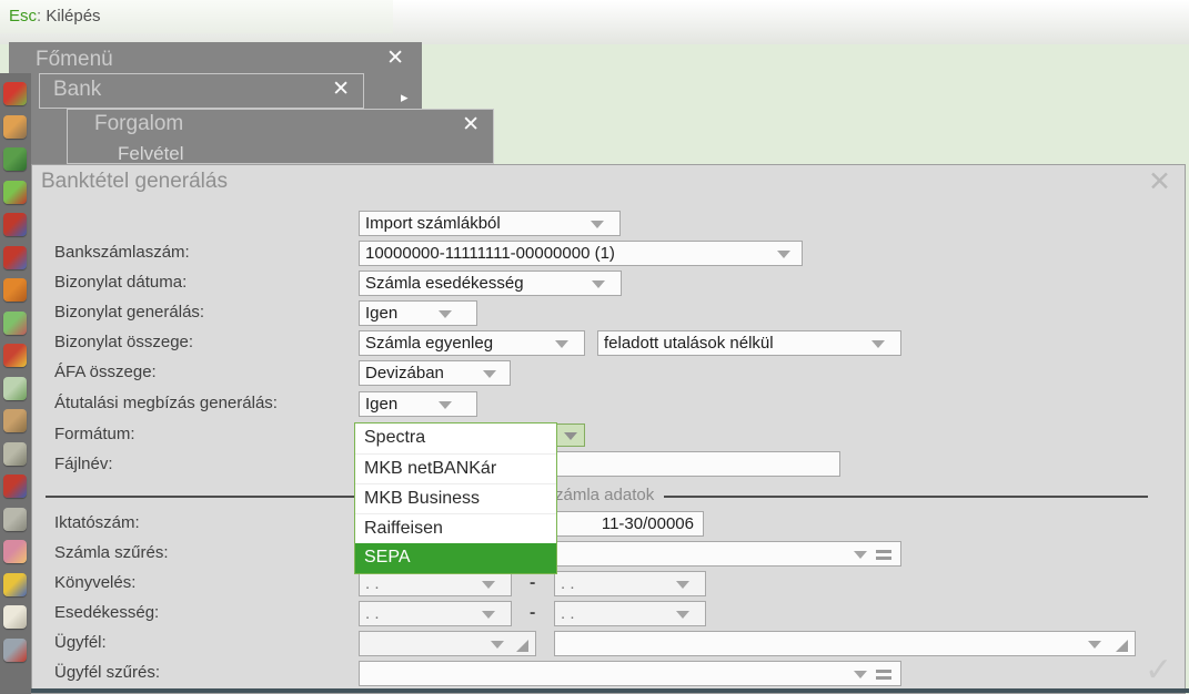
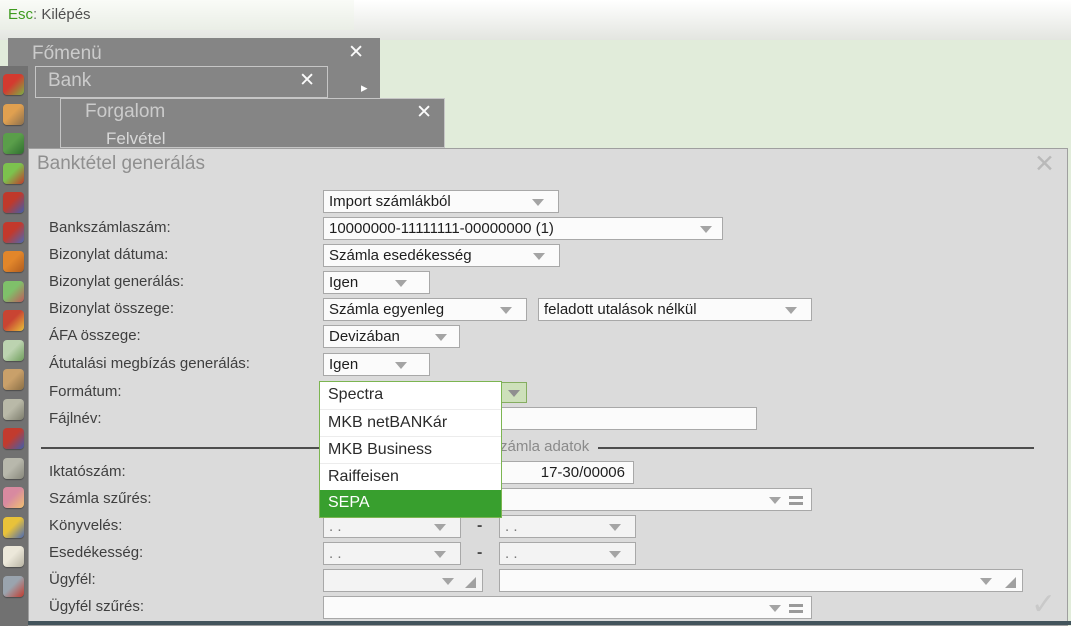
  Esc: Kilépés
  Főmenü
  ✕
  ▸
  Bank
  ✕
  Forgalom
  ✕
  Felvétel
  Banktétel generálás
  ✕
  Import számlákból
  Bankszámlaszám:
  10000000-11111111-00000000 (1)
  Bizonylat dátuma:
  Számla esedékesség
  Bizonylat generálás:
  Igen
  Bizonylat összege:
  Számla egyenleg
  feladott utalások nélkül
  ÁFA összege:
  Devizában
  Átutalási megbízás generálás:
  Igen
  Formátum:
  Fájlnév:
  zámla adatok
  Iktatószám:
- 11-30/00006
+ 17-30/00006
  Számla szűrés:
  Könyvelés:
  . .
  -
  . .
  Esedékesség:
  . .
  -
  . .
  Ügyfél:
  Ügyfél szűrés:
  ✓
  Spectra
  MKB netBANKár
  MKB Business
  Raiffeisen
  SEPA
